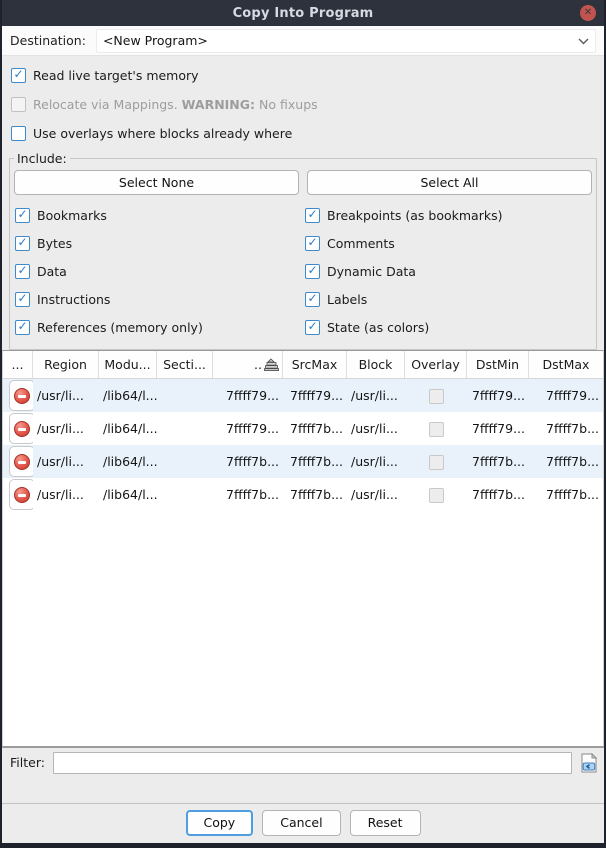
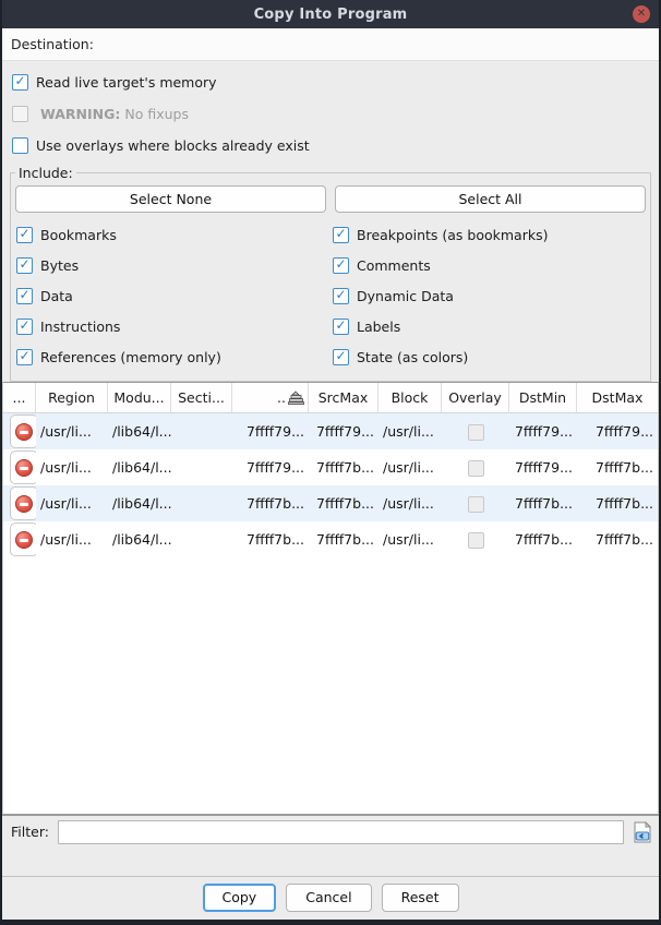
  Copy Into Program
  ✕
  Destination:
- <New Program>
  ✓
  Read live target's memory
- Relocate via Mappings.
  WARNING:
  No fixups
- Use overlays where blocks already where
+ Use overlays where blocks already exist
  Include:
  Select None
  Select All
  ✓
  Bookmarks
  ✓
  Breakpoints (as bookmarks)
  ✓
  Bytes
  ✓
  Comments
  ✓
  Data
  ✓
  Dynamic Data
  ✓
  Instructions
  ✓
  Labels
  ✓
  References (memory only)
  ✓
  State (as colors)
  ...
  Region
  Modu...
  Secti...
  ..
  SrcMax
  Block
  Overlay
  DstMin
  DstMax
  /usr/li...
  /lib64/l...
  7ffff79...
  7ffff79...
  /usr/li...
  7ffff79...
  7ffff79...
  /usr/li...
  /lib64/l...
  7ffff79...
  7ffff7b...
  /usr/li...
  7ffff79...
  7ffff7b...
  /usr/li...
  /lib64/l...
  7ffff7b...
  7ffff7b...
  /usr/li...
  7ffff7b...
  7ffff7b...
  /usr/li...
  /lib64/l...
  7ffff7b...
  7ffff7b...
  /usr/li...
  7ffff7b...
  7ffff7b...
  Filter:
  Copy
  Cancel
  Reset
